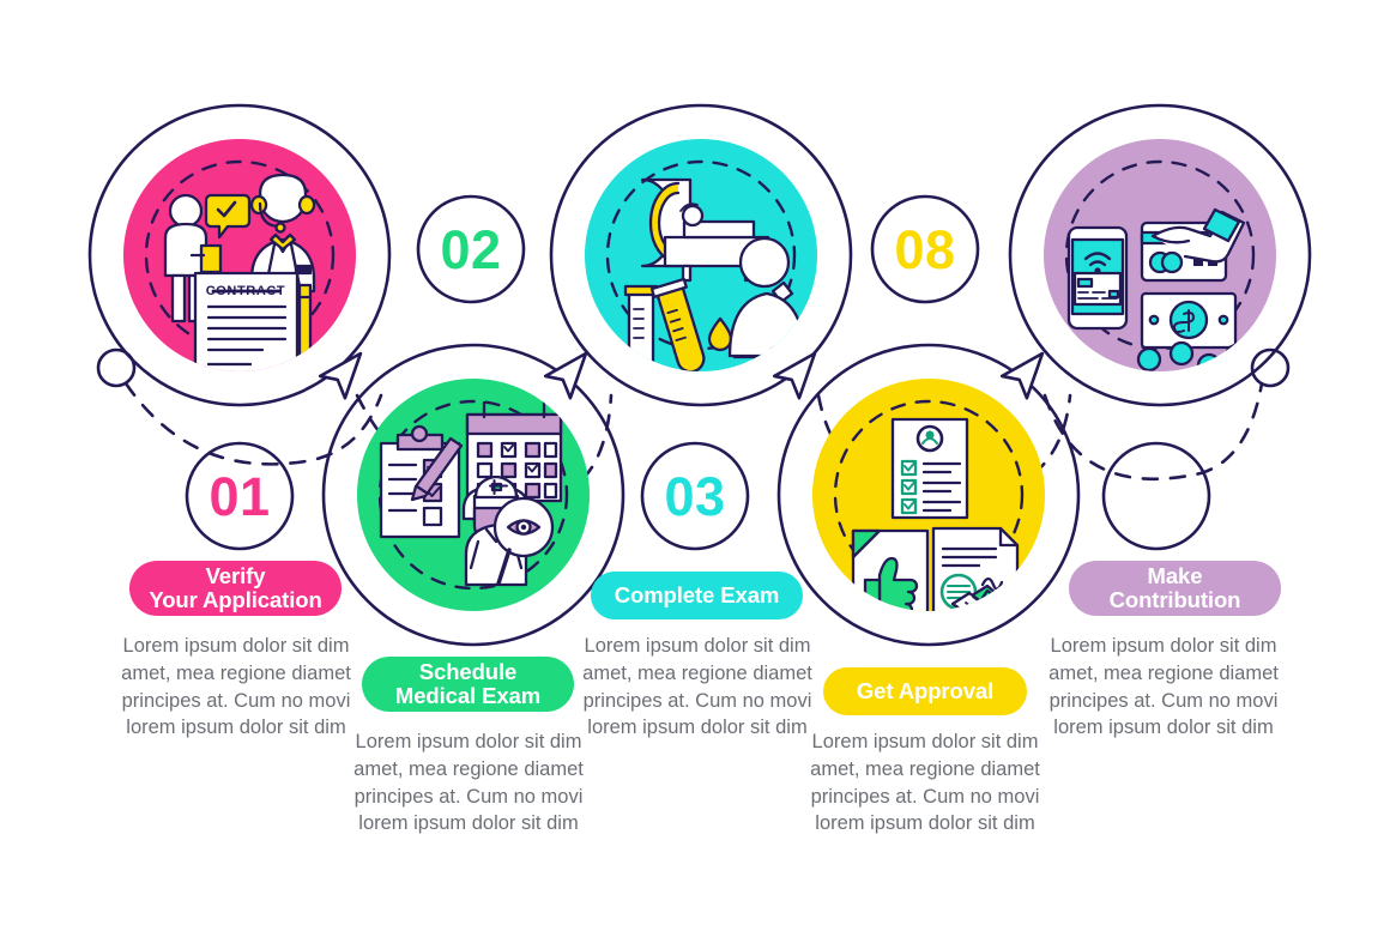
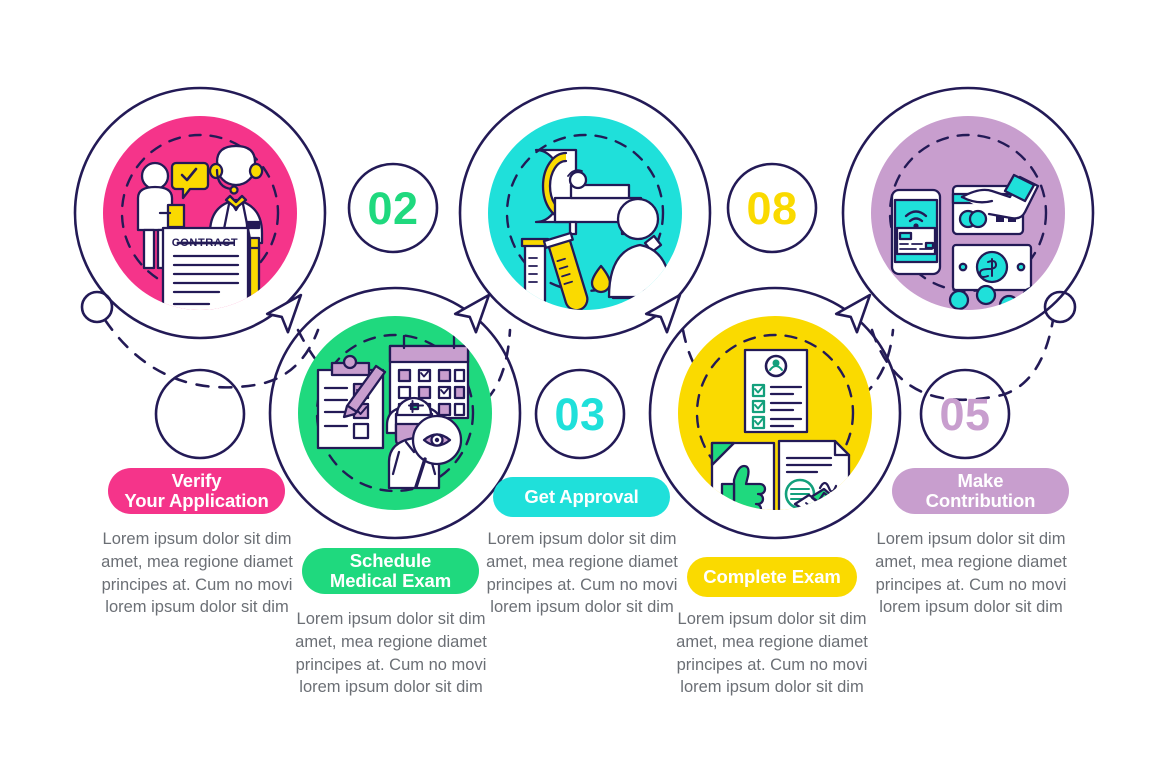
  CONTRACT
- 01
  02
  03
  08
+ 05
  Verify
  Your Application
  Lorem ipsum dolor sit dim
  amet, mea regione diamet
  principes at. Cum no movi
  lorem ipsum dolor sit dim
  Schedule
  Medical Exam
  Lorem ipsum dolor sit dim
  amet, mea regione diamet
  principes at. Cum no movi
  lorem ipsum dolor sit dim
- Complete Exam
+ Get Approval
  Lorem ipsum dolor sit dim
  amet, mea regione diamet
  principes at. Cum no movi
  lorem ipsum dolor sit dim
- Get Approval
+ Complete Exam
  Lorem ipsum dolor sit dim
  amet, mea regione diamet
  principes at. Cum no movi
  lorem ipsum dolor sit dim
  Make
  Contribution
  Lorem ipsum dolor sit dim
  amet, mea regione diamet
  principes at. Cum no movi
  lorem ipsum dolor sit dim
